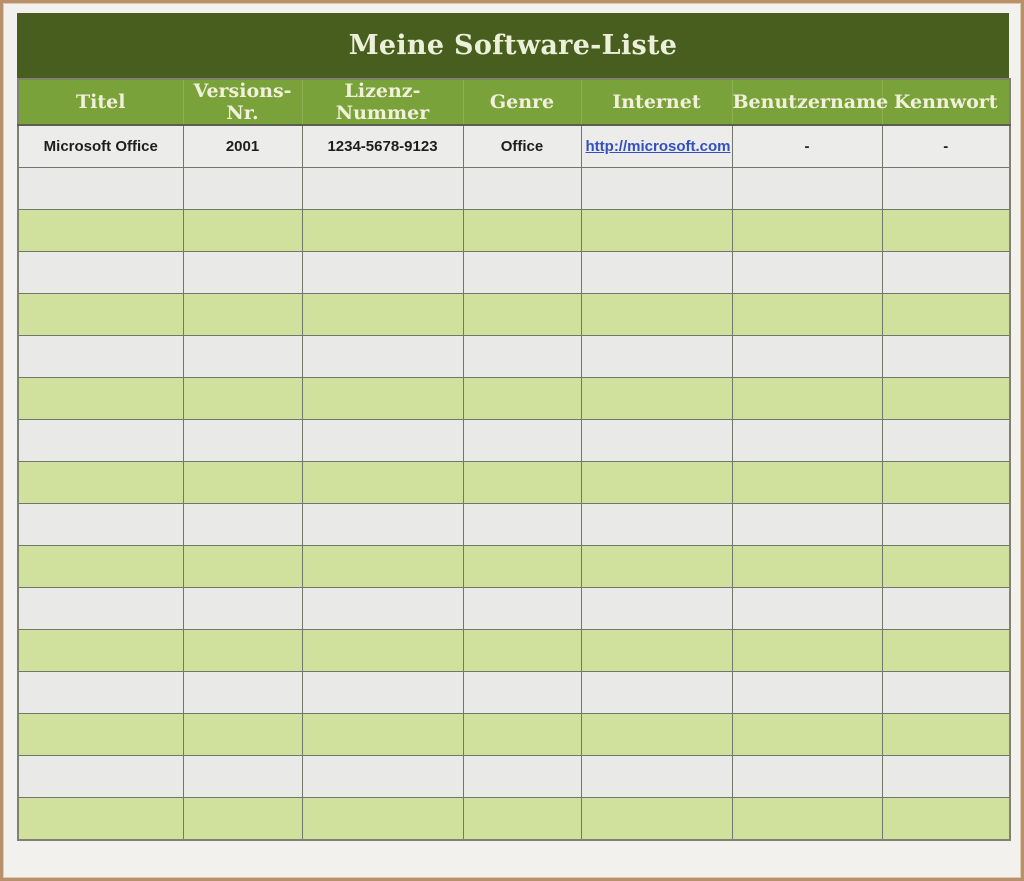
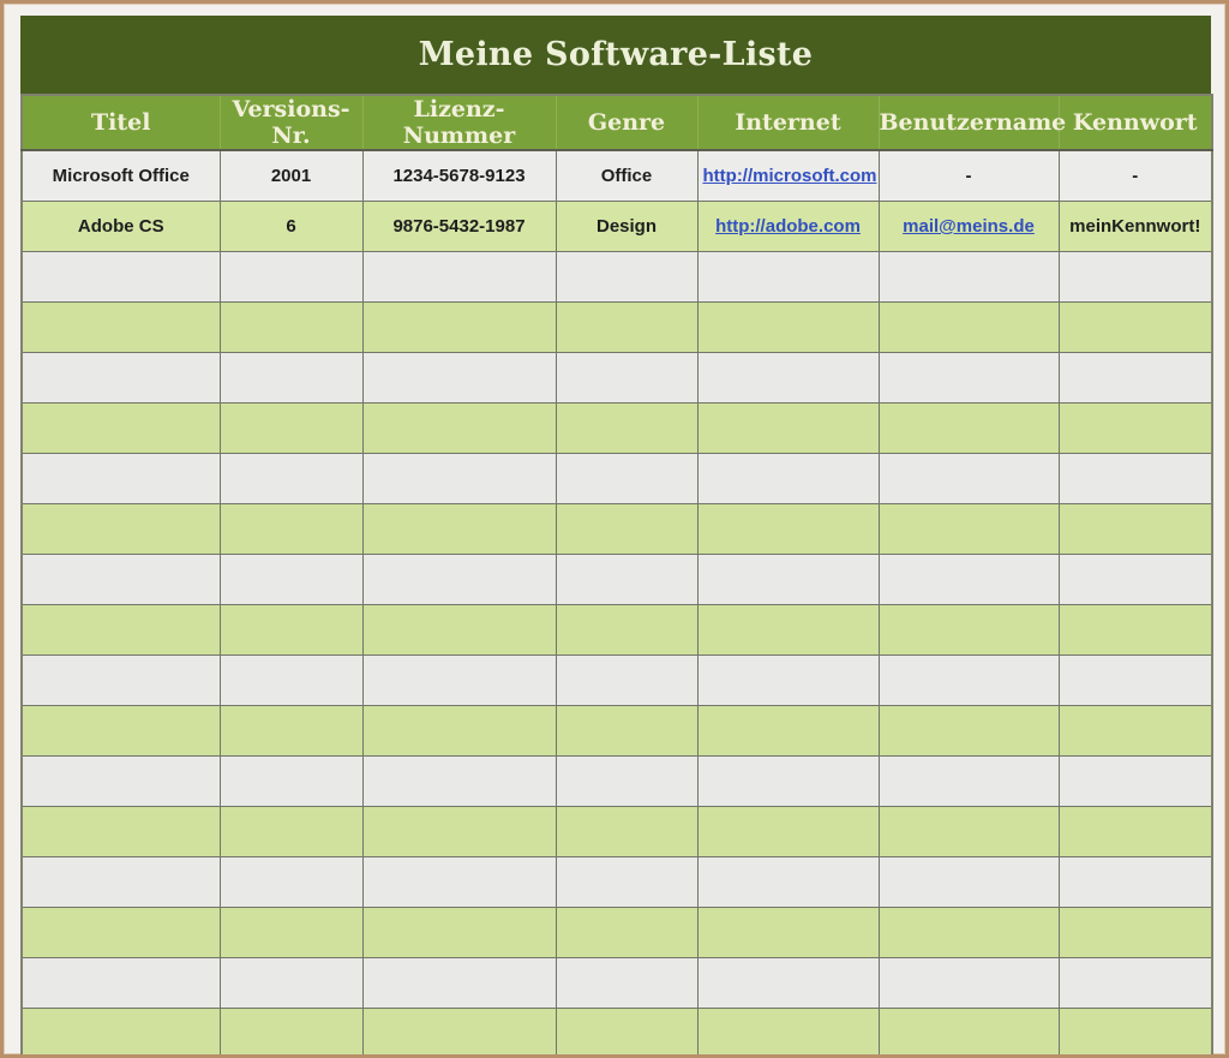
  Meine Software-Liste
  Titel	Versions-Nr.	Lizenz-Nummer	Genre	Internet	Benutzername	Kennwort
  Microsoft Office	2001	1234-5678-9123	Office	http://microsoft.com	-	-
+ Adobe CS	6	9876-5432-1987	Design	http://adobe.com	mail@meins.de	meinKennwort!
